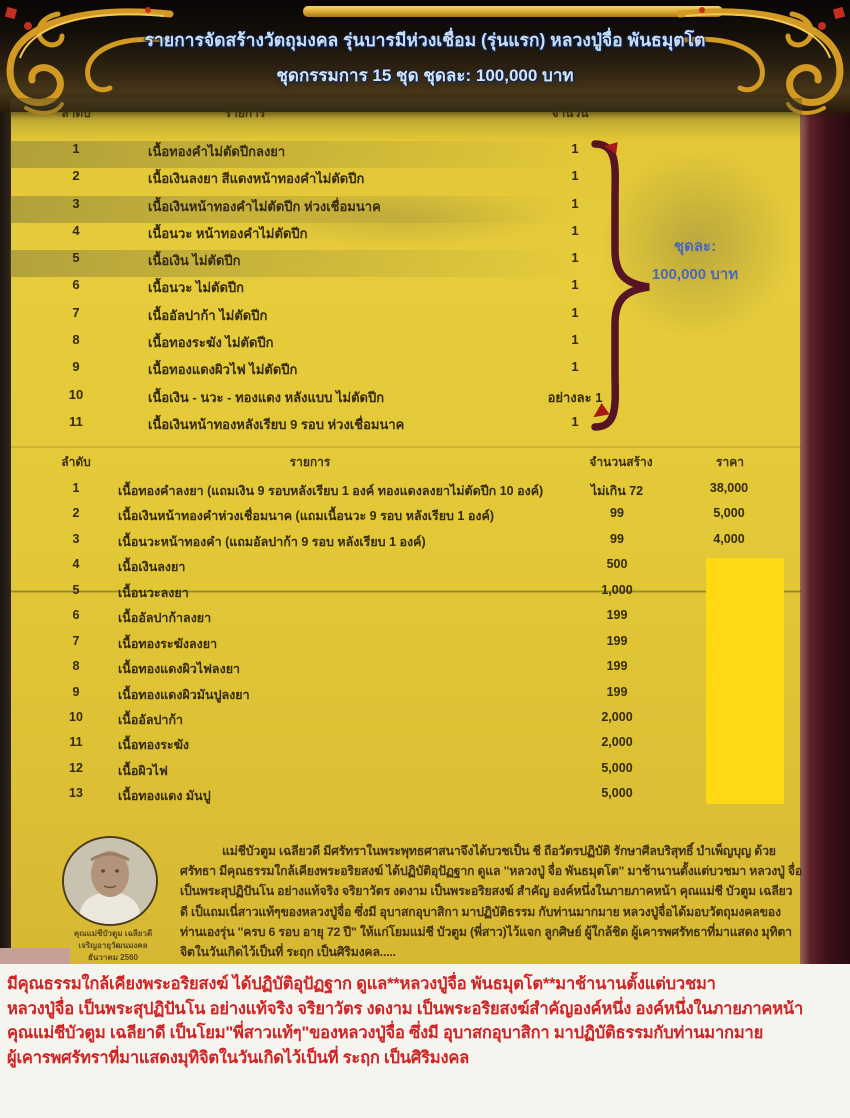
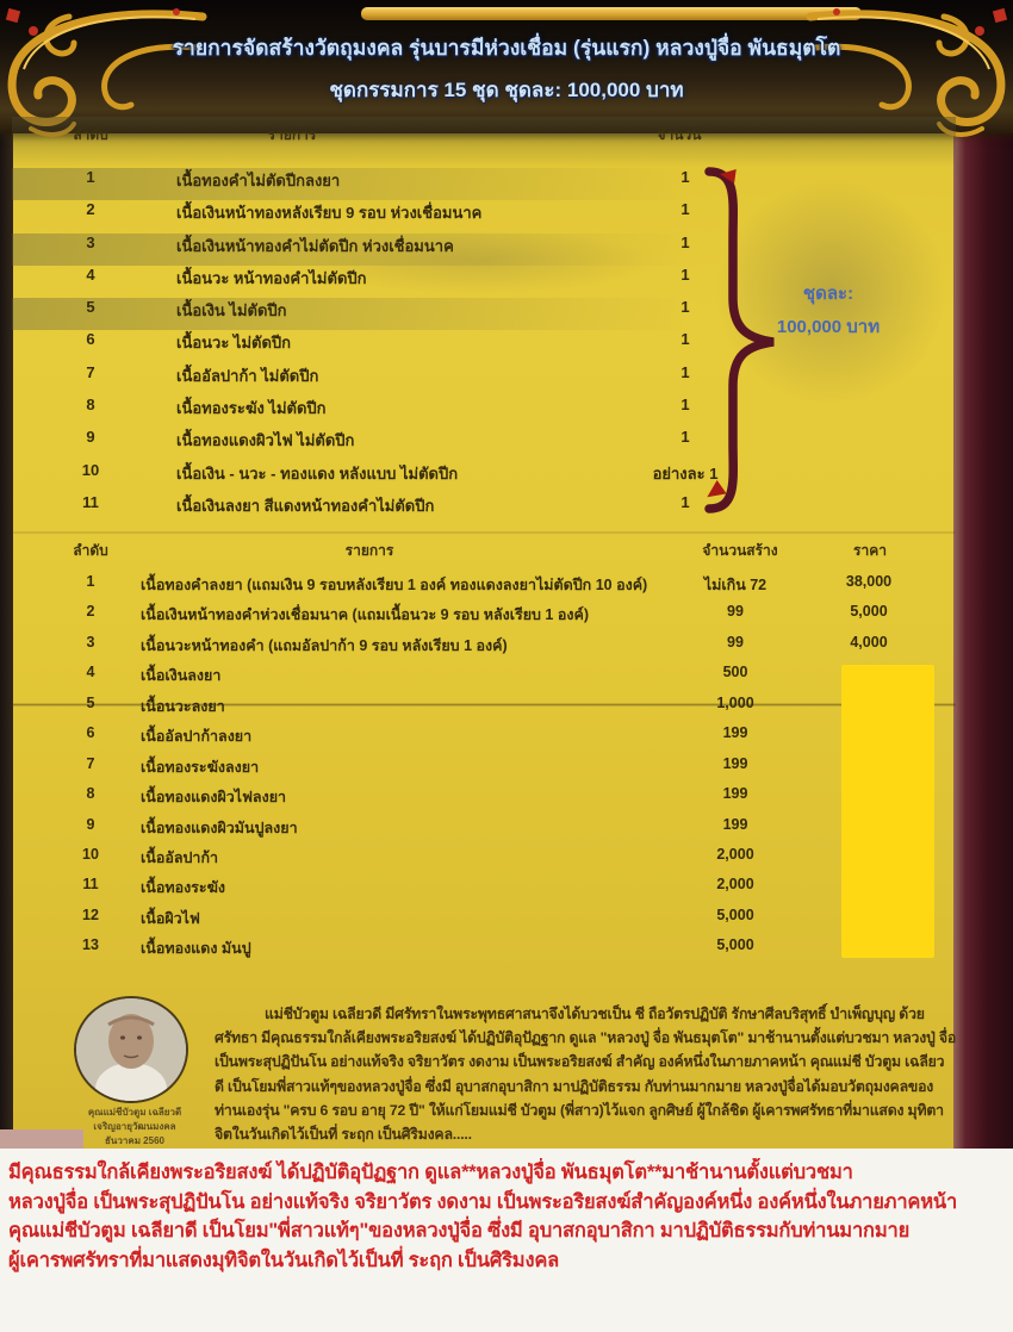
  รายการจัดสร้างวัตถุมงคล รุ่นบารมีห่วงเชื่อม (รุ่นแรก) หลวงปู่จื่อ พันธมุตโต
  ชุดกรรมการ 15 ชุด ชุดละ: 100,000 บาท
  ลำดับ
  รายการ
  จำนวน
  1
  เนื้อทองคำไม่ตัดปีกลงยา
  1
  2
- เนื้อเงินลงยา สีแดงหน้าทองคำไม่ตัดปีก
+ เนื้อเงินหน้าทองหลังเรียบ 9 รอบ ห่วงเชื่อมนาค
  1
  3
  เนื้อเงินหน้าทองคำไม่ตัดปีก ห่วงเชื่อมนาค
  1
  4
  เนื้อนวะ หน้าทองคำไม่ตัดปีก
  1
  5
  เนื้อเงิน ไม่ตัดปีก
  1
  6
  เนื้อนวะ ไม่ตัดปีก
  1
  7
  เนื้ออัลปาก้า ไม่ตัดปีก
  1
  8
  เนื้อทองระฆัง ไม่ตัดปีก
  1
  9
  เนื้อทองแดงผิวไฟ ไม่ตัดปีก
  1
  10
  เนื้อเงิน - นวะ - ทองแดง หลังแบบ ไม่ตัดปีก
  อย่างละ 1
  11
- เนื้อเงินหน้าทองหลังเรียบ 9 รอบ ห่วงเชื่อมนาค
+ เนื้อเงินลงยา สีแดงหน้าทองคำไม่ตัดปีก
  1
  ชุดละ:
  100,000 บาท
  ลำดับ
  รายการ
  จำนวนสร้าง
  ราคา
  1
  เนื้อทองคำลงยา (แถมเงิน 9 รอบหลังเรียบ 1 องค์ ทองแดงลงยาไม่ตัดปีก 10 องค์)
  ไม่เกิน 72
  38,000
  2
  เนื้อเงินหน้าทองคำห่วงเชื่อมนาค (แถมเนื้อนวะ 9 รอบ หลังเรียบ 1 องค์)
  99
  5,000
  3
  เนื้อนวะหน้าทองคำ (แถมอัลปาก้า 9 รอบ หลังเรียบ 1 องค์)
  99
  4,000
  4
  เนื้อเงินลงยา
  500
  5
  เนื้อนวะลงยา
  1,000
  6
  เนื้ออัลปาก้าลงยา
  199
  7
  เนื้อทองระฆังลงยา
  199
  8
  เนื้อทองแดงผิวไฟลงยา
  199
  9
  เนื้อทองแดงผิวมันปูลงยา
  199
  10
  เนื้ออัลปาก้า
  2,000
  11
  เนื้อทองระฆัง
  2,000
  12
  เนื้อผิวไฟ
  5,000
  13
  เนื้อทองแดง มันปู
  5,000
  คุณแม่ชีบัวตูม เฉลียวดี
  เจริญอายุวัฒนมงคล
  ธันวาคม 2560
  แม่ชีบัวตูม เฉลียวดี มีศรัทราในพระพุทธศาสนาจึงได้บวชเป็น ชี ถือวัตรปฏิบัติ รักษาศีลบริสุทธิ์ บำเพ็ญบุญ ด้วย
  ศรัทธา มีคุณธรรมใกล้เคียงพระอริยสงฆ์ ได้ปฏิบัติอุปัฏฐาก ดูแล "หลวงปู่ จื่อ พันธมุตโต" มาช้านานตั้งแต่บวชมา หลวงปู่ จื่อ
  เป็นพระสุปฏิปันโน อย่างแท้จริง จริยาวัตร งดงาม เป็นพระอริยสงฆ์ สำคัญ องค์หนึ่งในภายภาคหน้า คุณแม่ชี บัวตูม เฉลียว
- ดี เป็แถมเนี่สาวแท้ๆของหลวงปู่จื่อ ซึ่งมี อุบาสกอุบาสิกา มาปฏิบัติธรรม กับท่านมากมาย หลวงปู่จื่อได้มอบวัตถุมงคลของ
+ ดี เป็นโยมพี่สาวแท้ๆของหลวงปู่จื่อ ซึ่งมี อุบาสกอุบาสิกา มาปฏิบัติธรรม กับท่านมากมาย หลวงปู่จื่อได้มอบวัตถุมงคลของ
  ท่านเองรุ่น "ครบ 6 รอบ อายุ 72 ปี" ให้แก่โยมแม่ชี บัวตูม (พี่สาว)ไว้แจก ลูกศิษย์ ผู้ใกล้ชิด ผู้เคารพศรัทธาที่มาแสดง มุทิตา
  จิตในวันเกิดไว้เป็นที่ ระฤก เป็นศิริมงคล.....
  มีคุณธรรมใกล้เคียงพระอริยสงฆ์ ได้ปฏิบัติอุปัฏฐาก ดูแล**หลวงปู่จื่อ พันธมุตโต**มาช้านานตั้งแต่บวชมา
  หลวงปู่จื่อ เป็นพระสุปฏิปันโน อย่างแท้จริง จริยาวัตร งดงาม เป็นพระอริยสงฆ์สำคัญองค์หนึ่ง องค์หนึ่งในภายภาคหน้า
  คุณแม่ชีบัวตูม เฉลียาดี เป็นโยม"พี่สาวแท้ๆ"ของหลวงปู่จื่อ ซึ่งมี อุบาสกอุบาสิกา มาปฏิบัติธรรมกับท่านมากมาย
  ผู้เคารพศรัทราที่มาแสดงมุทิจิตในวันเกิดไว้เป็นที่ ระฤก เป็นศิริมงคล
